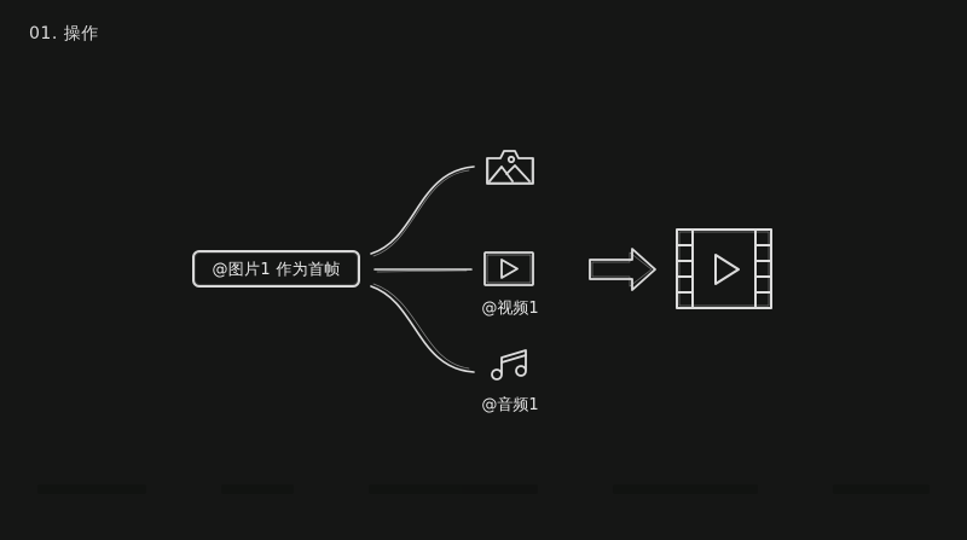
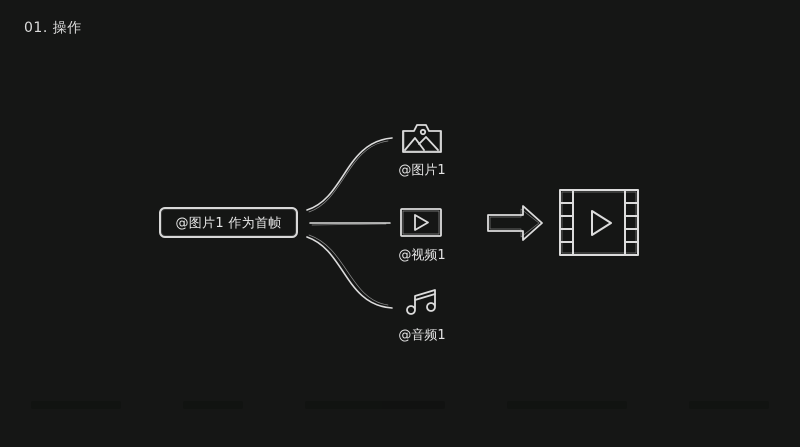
  01. 操作
  @图片1 作为首帧
+ @图片1
  @视频1
  @音频1
